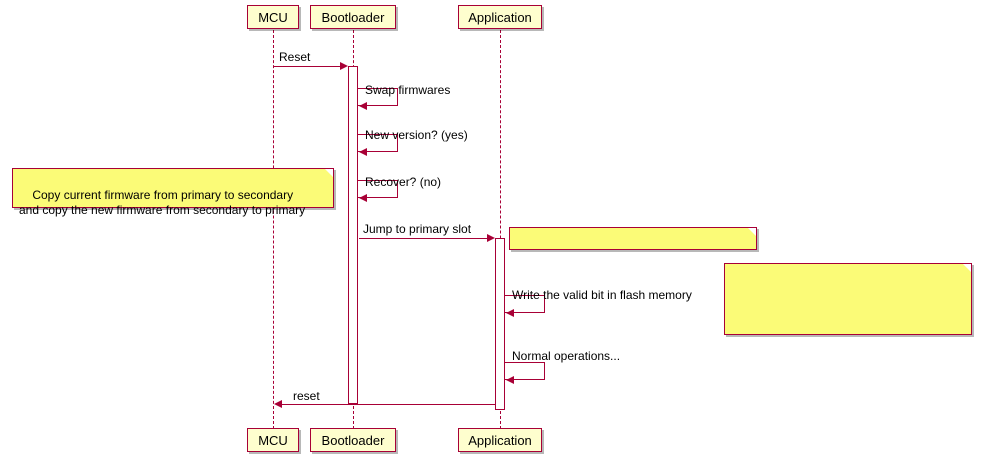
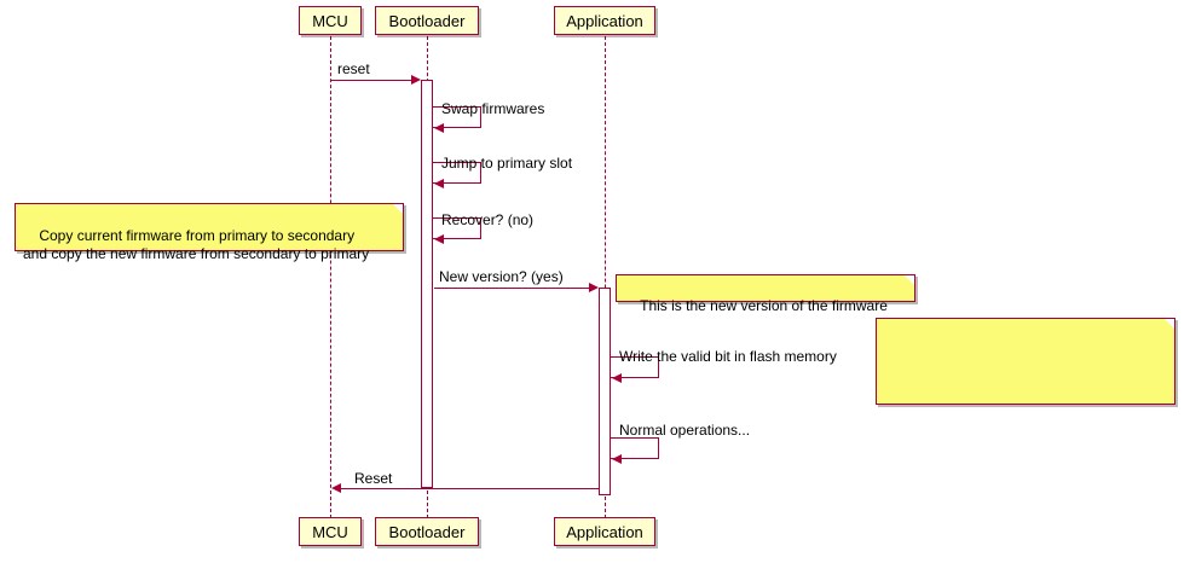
  MCU
  Bootloader
  Application
  MCU
  Bootloader
  Application
- Reset
+ reset
  Swap firmwares
- New version? (yes)
+ Jump to primary slot
  Recover? (no)
  Copy current firmware from primary to secondary
  and copy the new firmware from secondary to primary
- Jump to primary slot
+ New version? (yes)
+ This is the new version of the firmware
  Write the valid bit in flash memory
  Normal operations...
- reset
+ Reset
